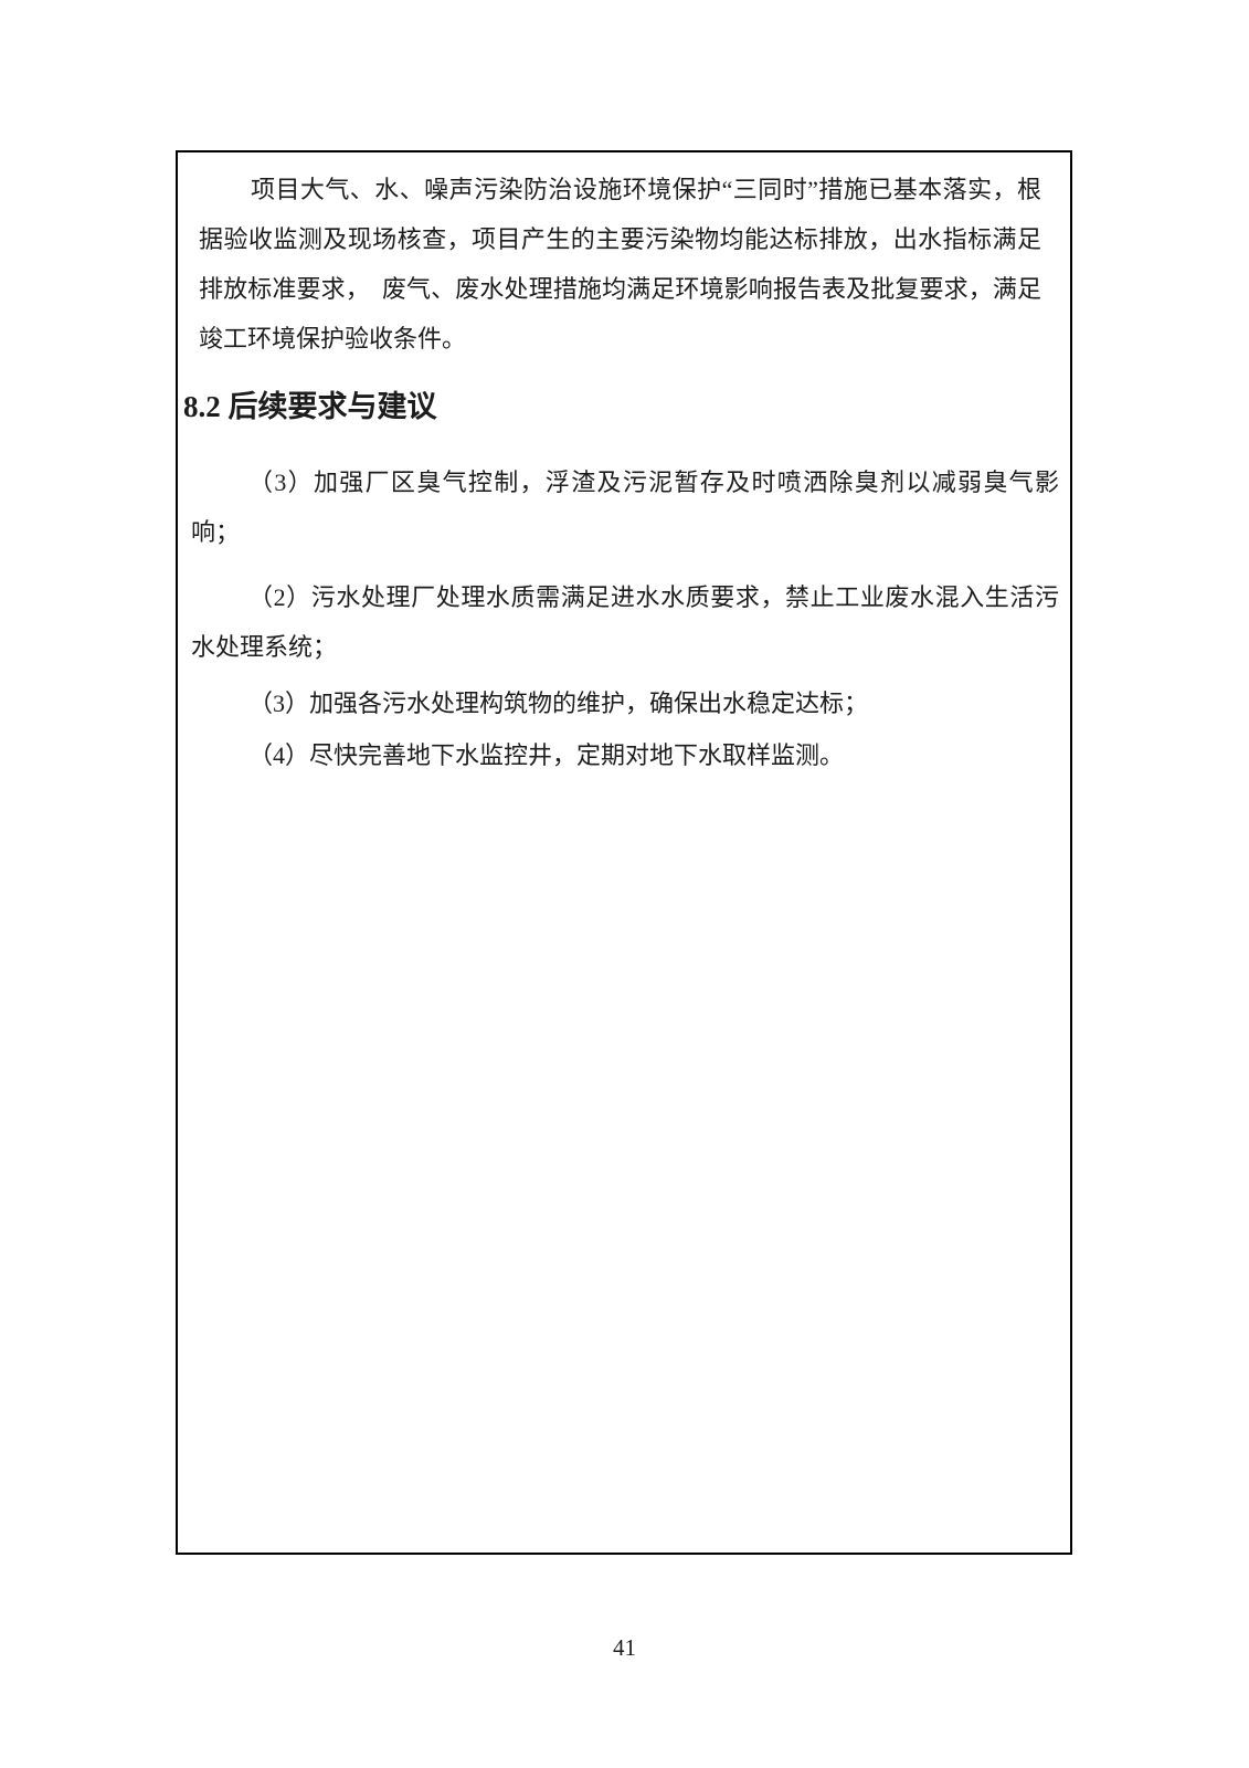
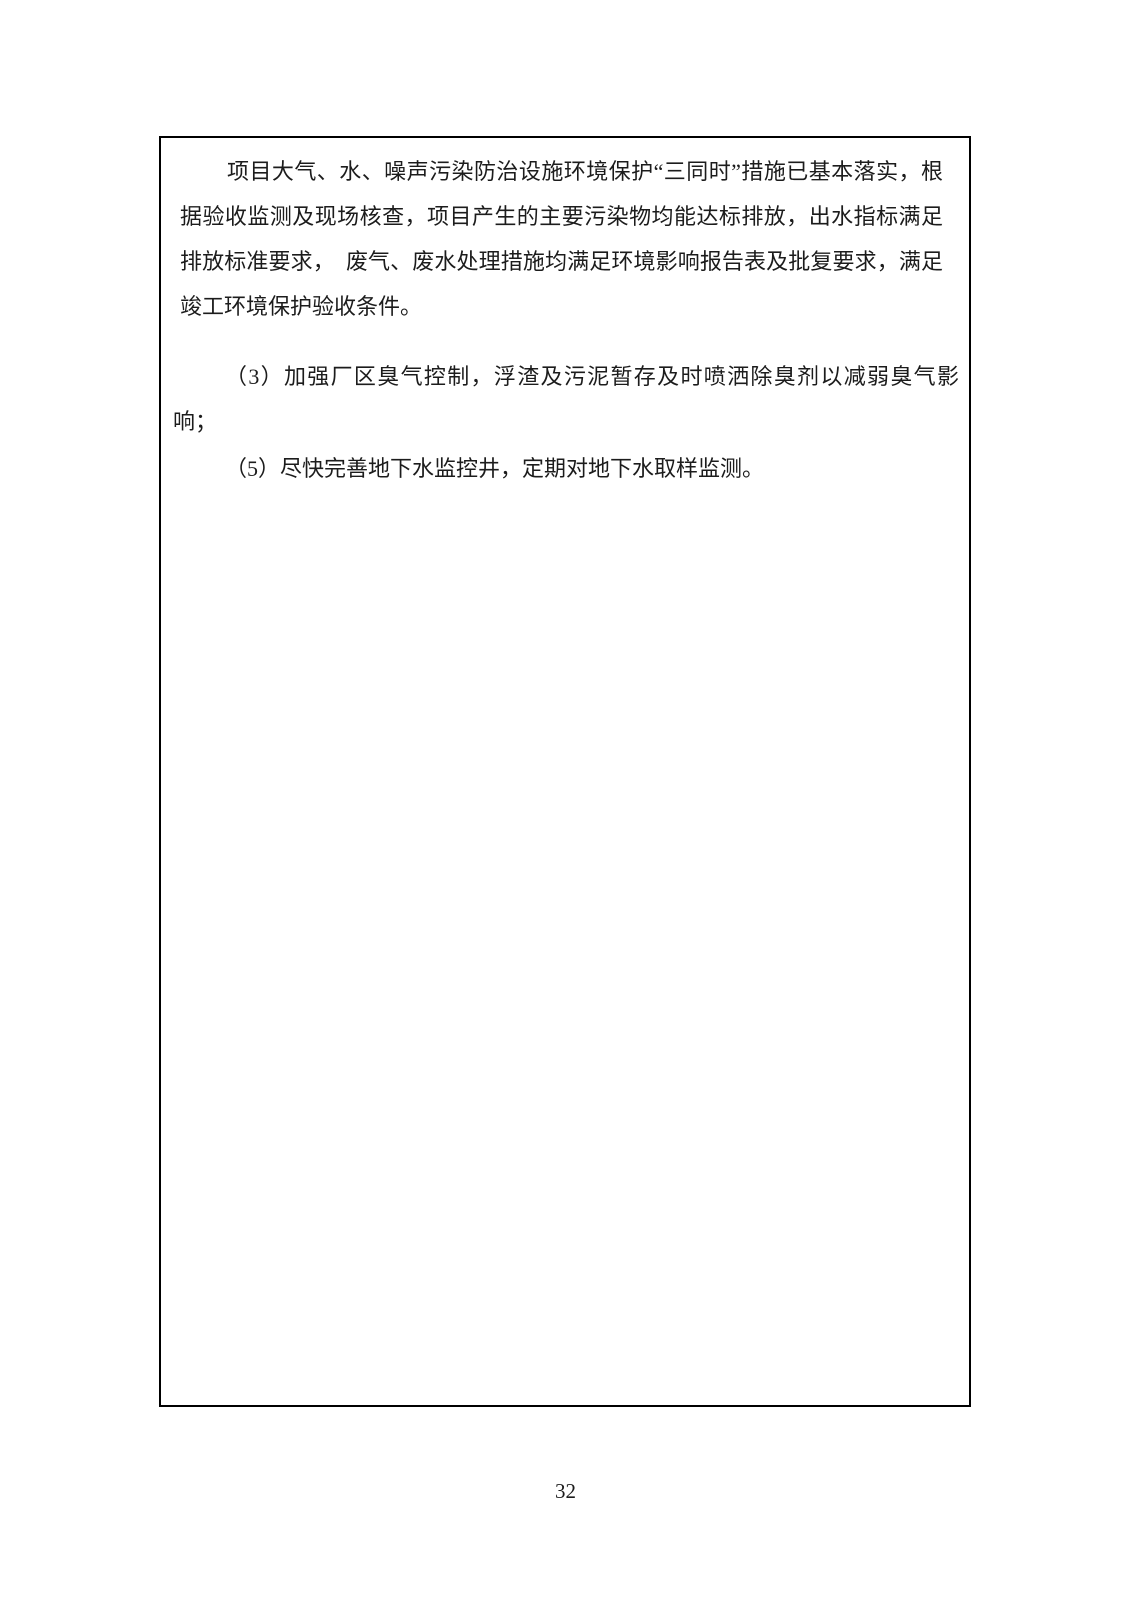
  项目大气、水、噪声污染防治设施环境保护“三同时”措施已基本落实，根据验收监测及现场核查，项目产生的主要污染物均能达标排放，出水指标满足排放标准要求， 废气、废水处理措施均满足环境影响报告表及批复要求，满足竣工环境保护验收条件。
- 8.2 后续要求与建议
  （3）加强厂区臭气控制，浮渣及污泥暂存及时喷洒除臭剂以减弱臭气影响；
- （2）污水处理厂处理水质需满足进水水质要求，禁止工业废水混入生活污水处理系统；
- （3）加强各污水处理构筑物的维护，确保出水稳定达标；
- （4）尽快完善地下水监控井，定期对地下水取样监测。
+ （5）尽快完善地下水监控井，定期对地下水取样监测。
- 41
+ 32
